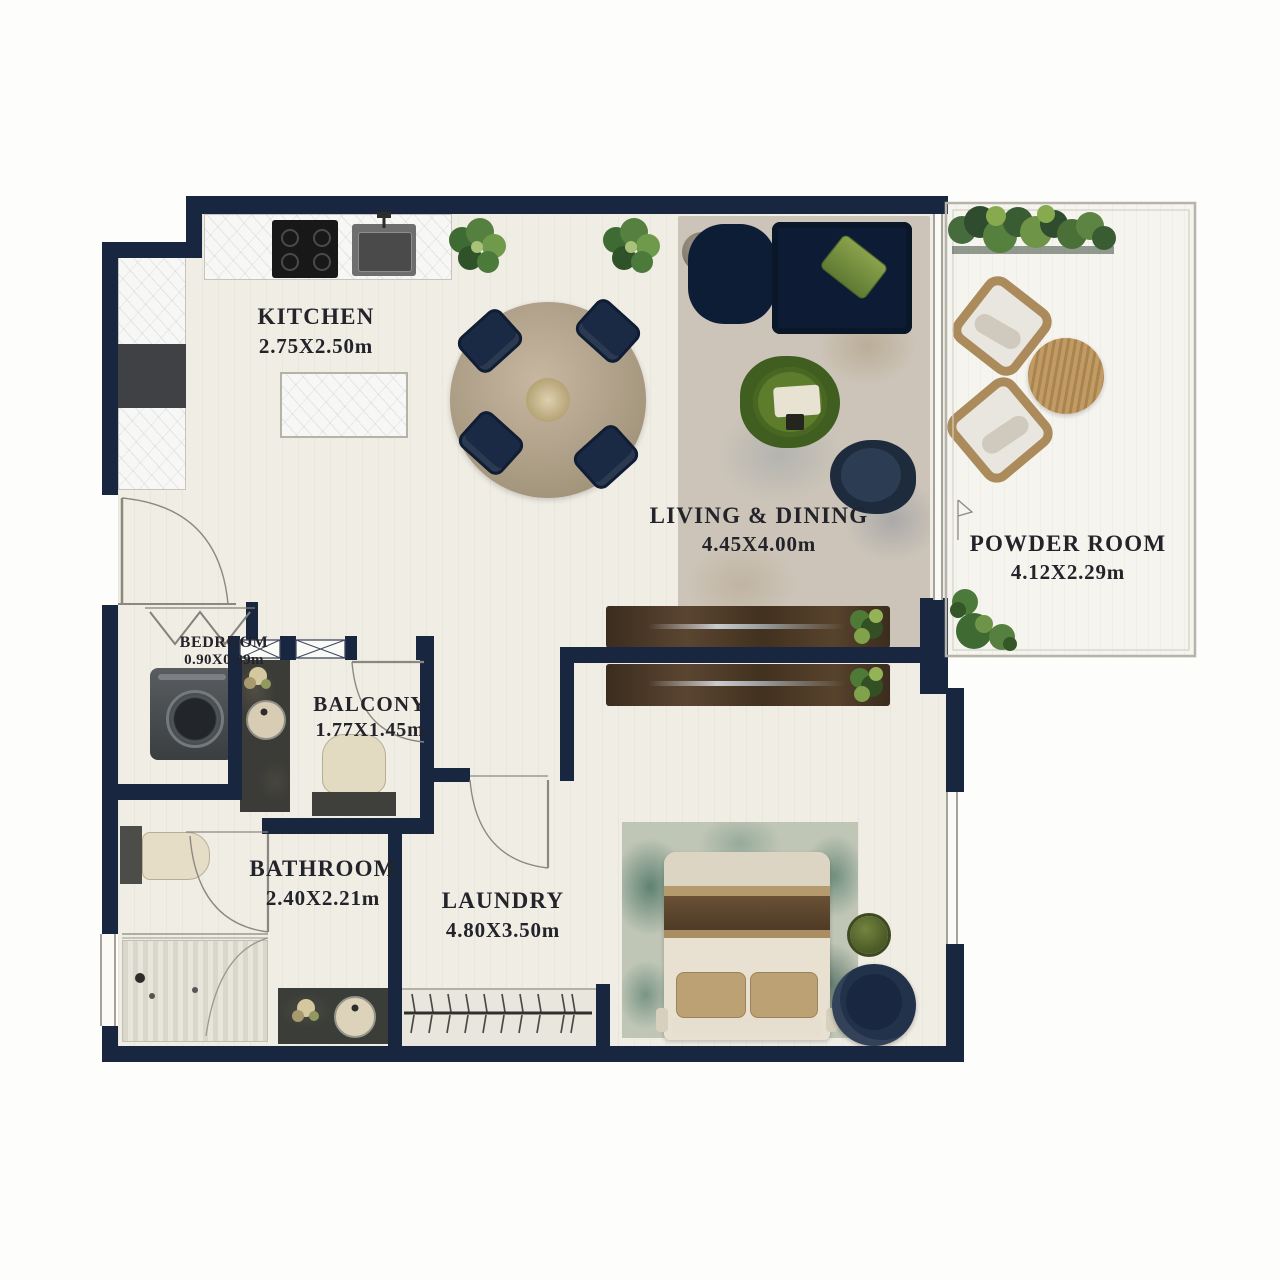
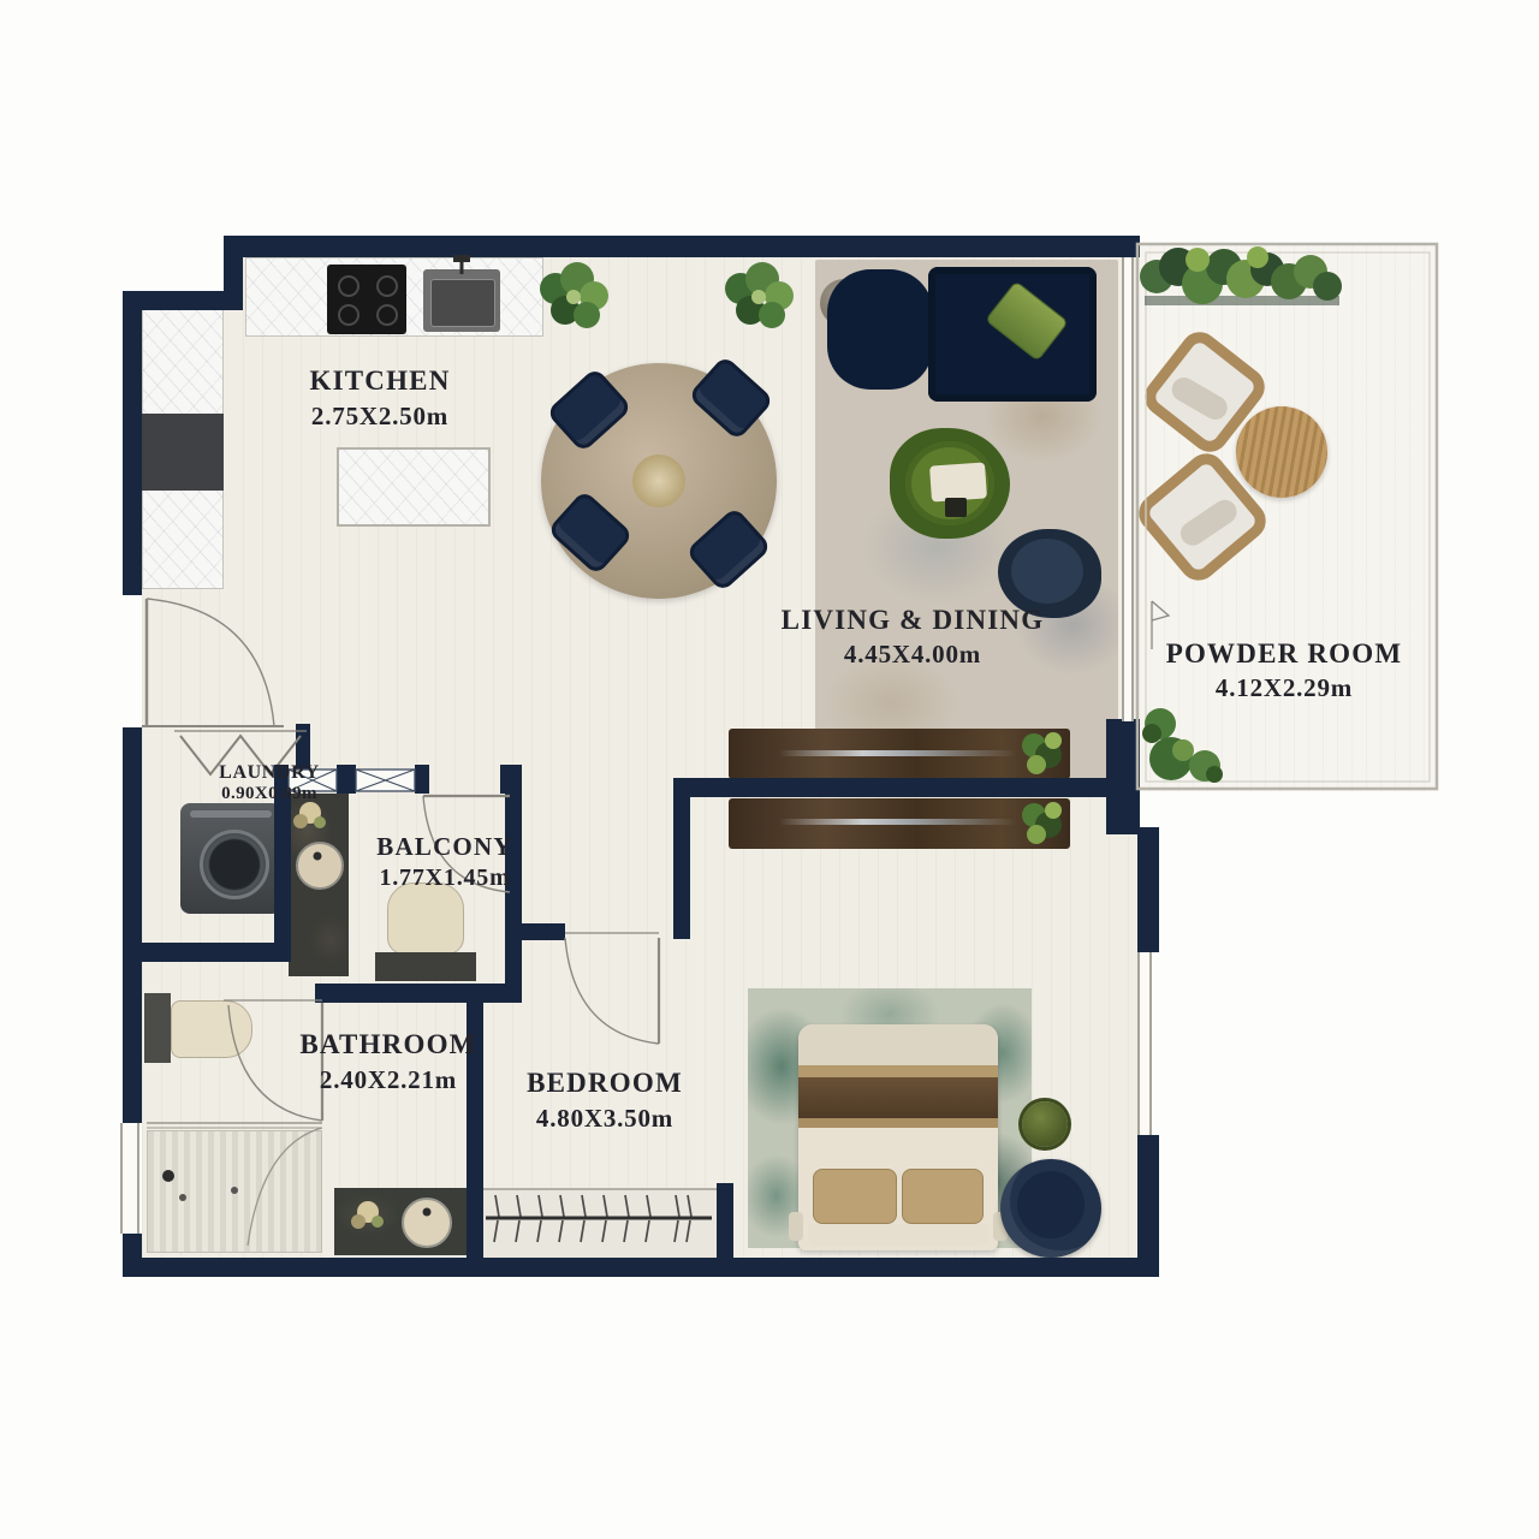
  KITCHEN
  2.75X2.50m
  LIVING & DINING
  4.45X4.00m
  POWDER ROOM
  4.12X2.29m
- BEDROOM
+ LAUNDRY
  0.90X0.89m
  BALCONY
  1.77X1.45m
  BATHROOM
  2.40X2.21m
- LAUNDRY
+ BEDROOM
  4.80X3.50m
